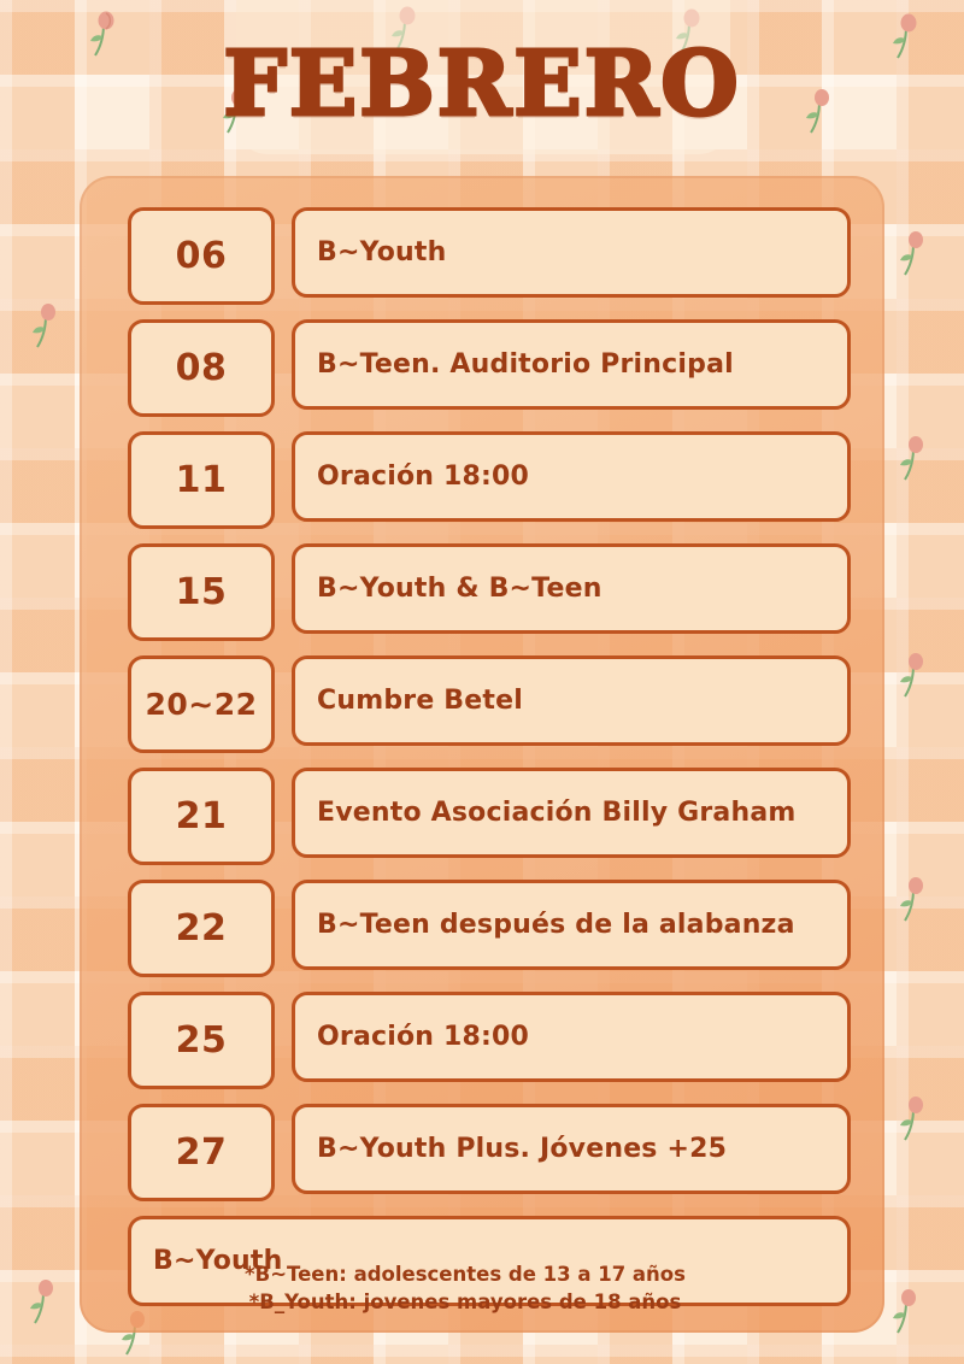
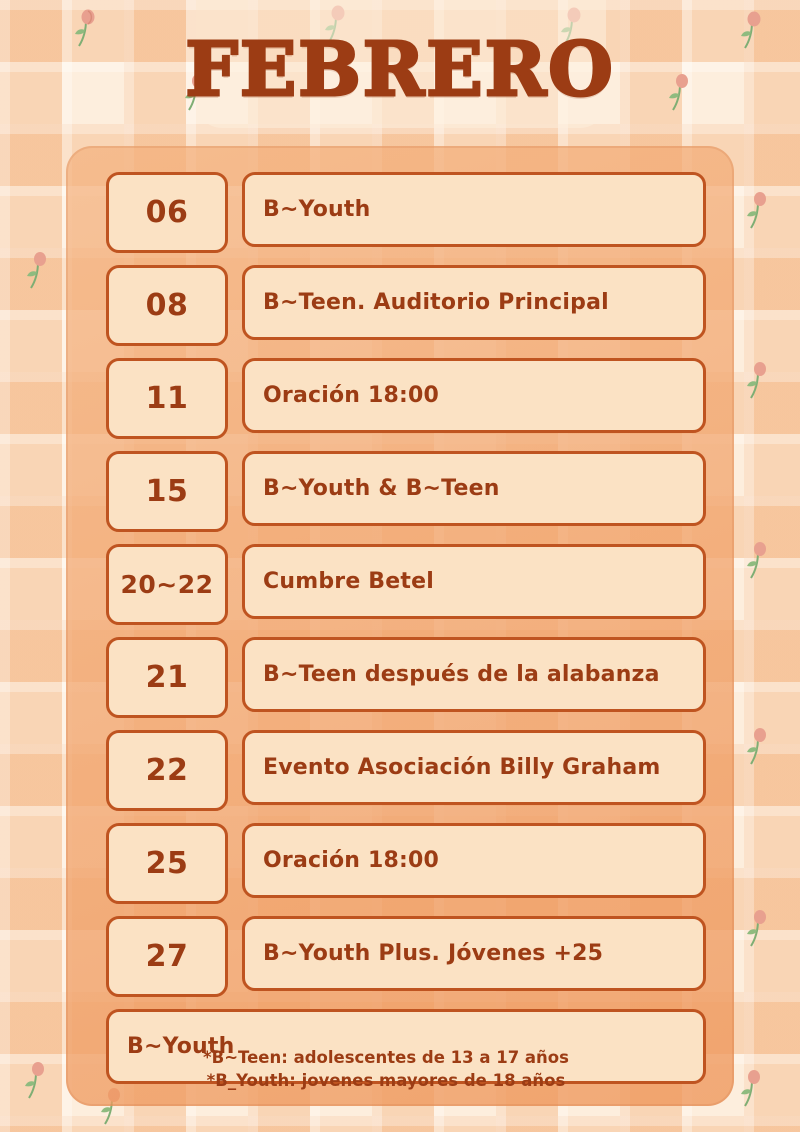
  FEBRERO
  06
  B~Youth
  08
  B~Teen. Auditorio Principal
  11
  Oración 18:00
  15
  B~Youth & B~Teen
  20~22
  Cumbre Betel
  21
- Evento Asociación Billy Graham
+ B~Teen después de la alabanza
  22
- B~Teen después de la alabanza
+ Evento Asociación Billy Graham
  25
  Oración 18:00
  27
  B~Youth Plus. Jóvenes +25
  B~Youth
  *B~Teen: adolescentes de 13 a 17 años
  *B_Youth: jovenes mayores de 18 años
